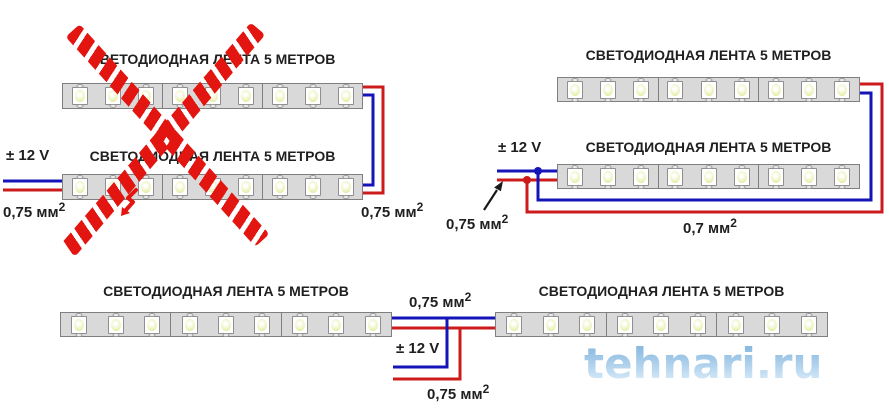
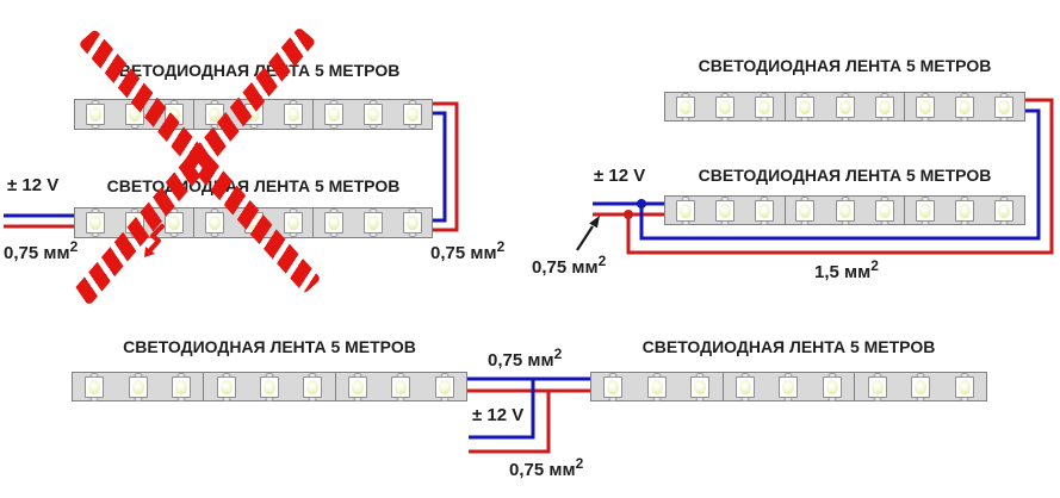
  ЕТОДИОДНАЯТА 5 МЕТРОВ
  СВЕТООЯ ЛЕНТА 5 МЕТРОВ
  СВЕТОДИОДНАЯ ЛЕНТА 5 МЕТРОВ
  СВЕТОДИОДНАЯ ЛЕНТА 5 МЕТРОВ
  СВЕТОДИОДНАЯ ЛЕНТА 5 МЕТРОВ
  СВЕТОДИОДНАЯ ЛЕНТА 5 МЕТРОВ
  ± 12 V
  ± 12 V
  ± 12 V
  0,75 мм2
  0,75 мм2
  0,75 мм2
- 0,7 мм2
+ 1,5 мм2
  0,75 мм2
  0,75 мм2
- tehnari.ru
